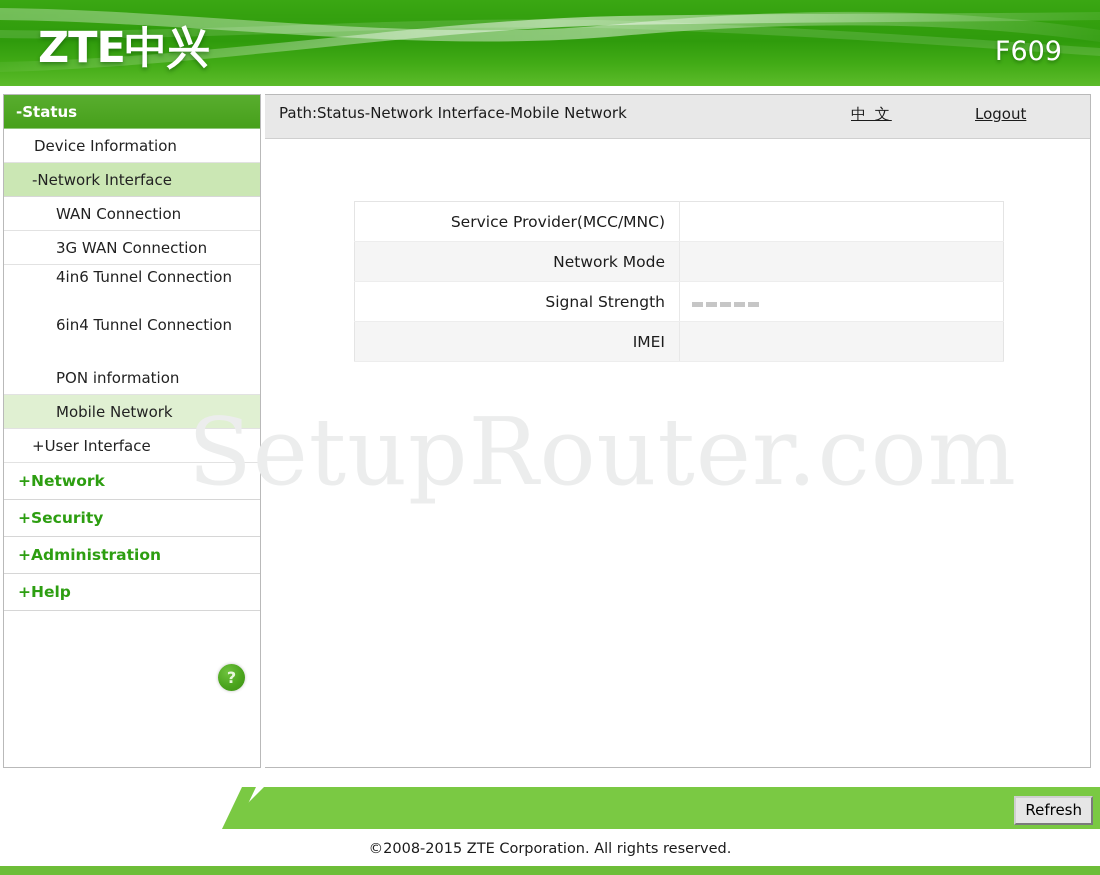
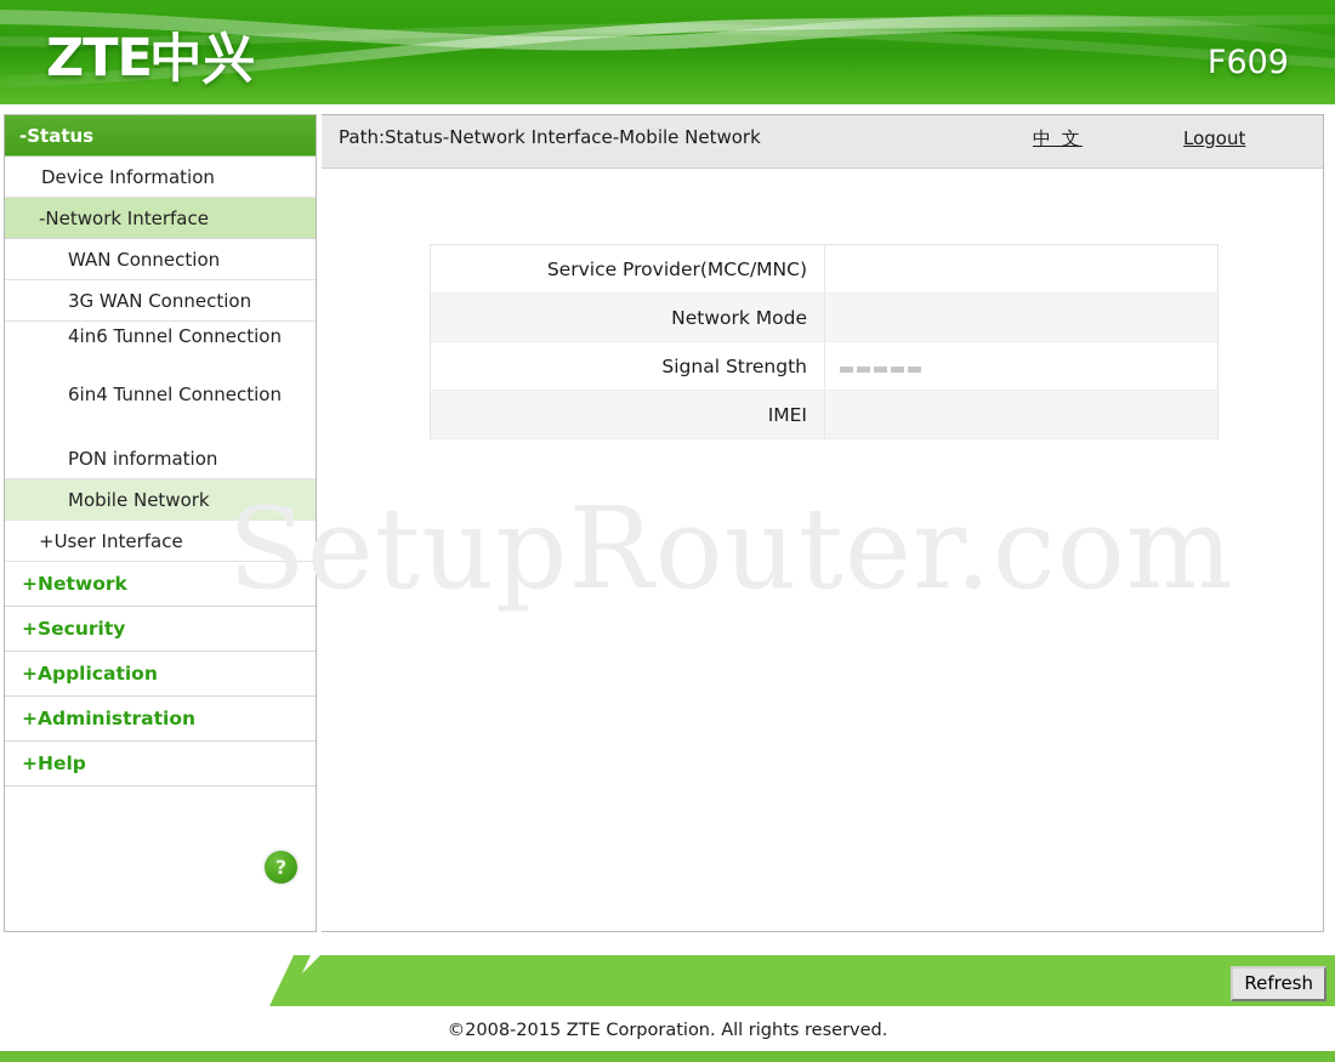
  ZTE中兴
  F609
  -Status
  Device Information
  -Network Interface
  WAN Connection
  3G WAN Connection
  4in6 Tunnel Connection
  6in4 Tunnel Connection
  PON information
  Mobile Network
  +User Interface
  +Network
  +Security
+ +Application
  +Administration
  +Help
  ?
  Path:Status-Network Interface-Mobile Network
  中 文
  Logout
  Service Provider(MCC/MNC)
  Network Mode
  Signal Strength
  IMEI
  SetupRouter.com
  Refresh
  ©2008-2015 ZTE Corporation. All rights reserved.
